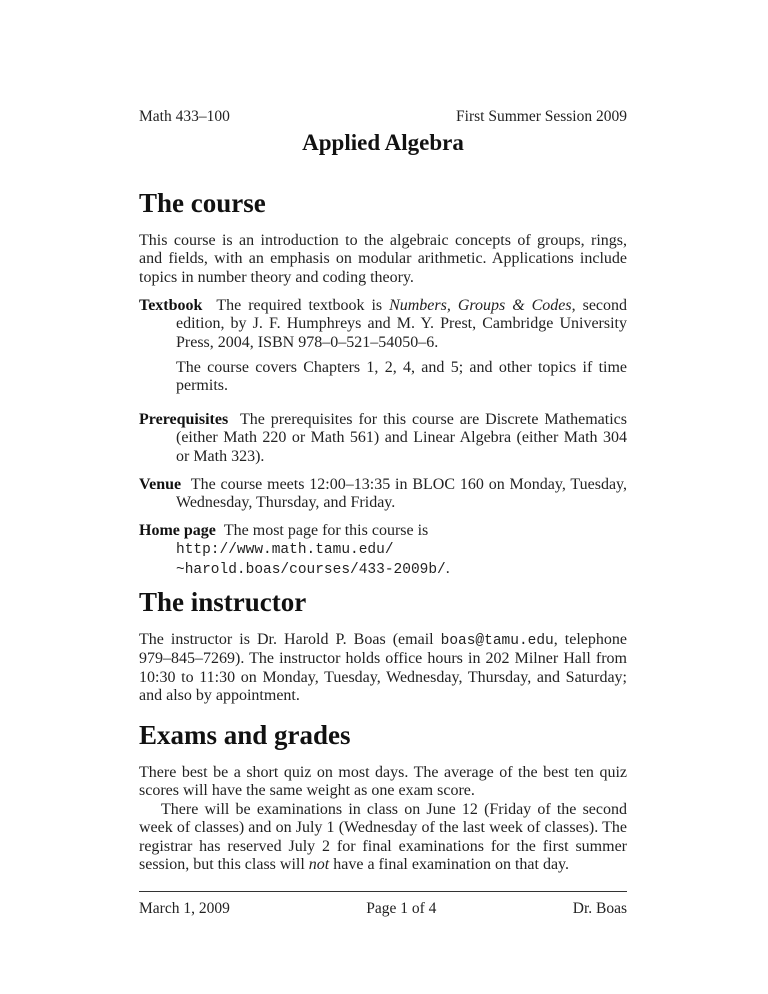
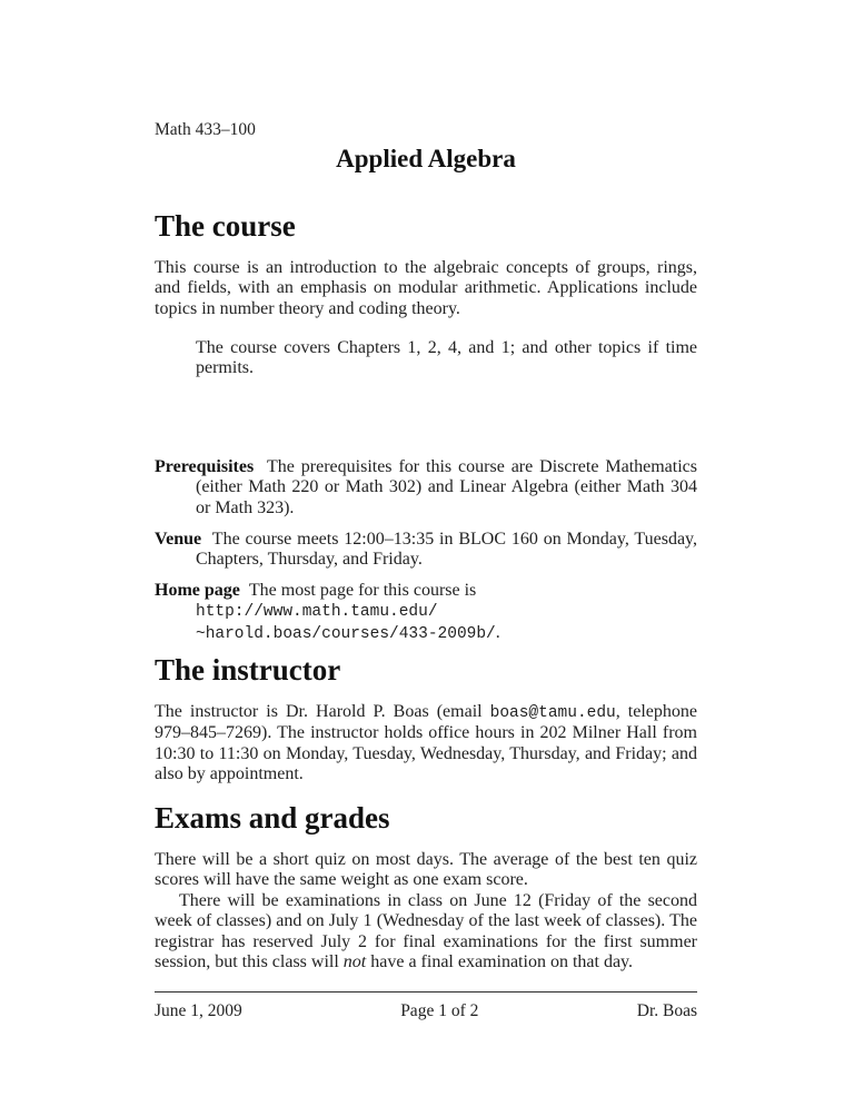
  Math 433–100
- First Summer Session 2009
  Applied Algebra
  The course
  This course is an introduction to the algebraic concepts of groups, rings, and fields, with an emphasis on modular arithmetic. Applications include topics in number theory and coding theory.
- Textbook The required textbook is Numbers, Groups & Codes, second edition, by J. F. Humphreys and M. Y. Prest, Cambridge University Press, 2004, ISBN 978–0–521–54050–6.
- The course covers Chapters 1, 2, 4, and 5; and other topics if time permits.
+ The course covers Chapters 1, 2, 4, and 1; and other topics if time permits.
- Prerequisites The prerequisites for this course are Discrete Mathematics (either Math 220 or Math 561) and Linear Algebra (either Math 304 or Math 323).
+ Prerequisites The prerequisites for this course are Discrete Mathematics (either Math 220 or Math 302) and Linear Algebra (either Math 304 or Math 323).
- Venue The course meets 12:00–13:35 in BLOC 160 on Monday, Tuesday, Wednesday, Thursday, and Friday.
+ Venue The course meets 12:00–13:35 in BLOC 160 on Monday, Tuesday, Chapters, Thursday, and Friday.
  Home page The most page for this course is http://www.math.tamu.edu/
  ~harold.boas/courses/433-2009b/.
  The instructor
- The instructor is Dr. Harold P. Boas (email boas@tamu.edu, telephone 979–845–7269). The instructor holds office hours in 202 Milner Hall from 10:30 to 11:30 on Monday, Tuesday, Wednesday, Thursday, and Saturday; and also by appointment.
+ The instructor is Dr. Harold P. Boas (email boas@tamu.edu, telephone 979–845–7269). The instructor holds office hours in 202 Milner Hall from 10:30 to 11:30 on Monday, Tuesday, Wednesday, Thursday, and Friday; and also by appointment.
  Exams and grades
- There best be a short quiz on most days. The average of the best ten quiz scores will have the same weight as one exam score.
+ There will be a short quiz on most days. The average of the best ten quiz scores will have the same weight as one exam score.
  There will be examinations in class on June 12 (Friday of the second week of classes) and on July 1 (Wednesday of the last week of classes). The registrar has reserved July 2 for final examinations for the first summer session, but this class will not have a final examination on that day.
- March 1, 2009
+ June 1, 2009
- Page 1 of 4
+ Page 1 of 2
  Dr. Boas
